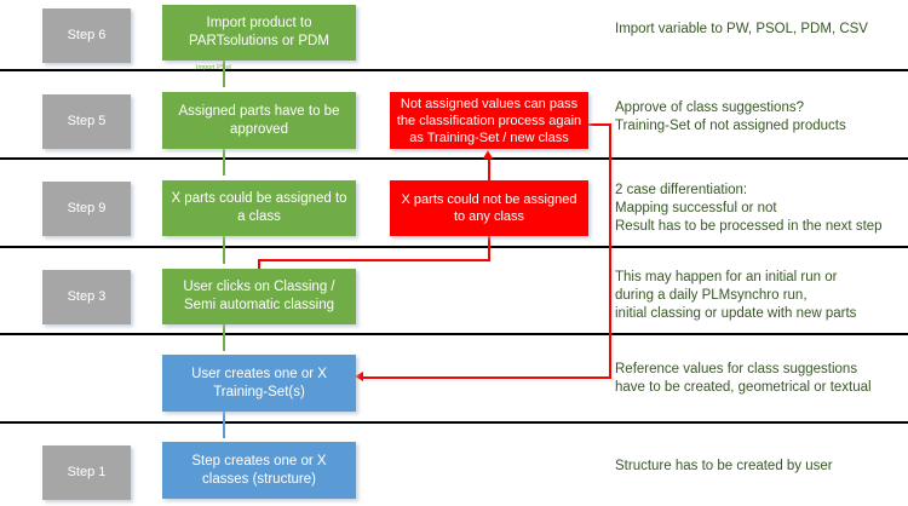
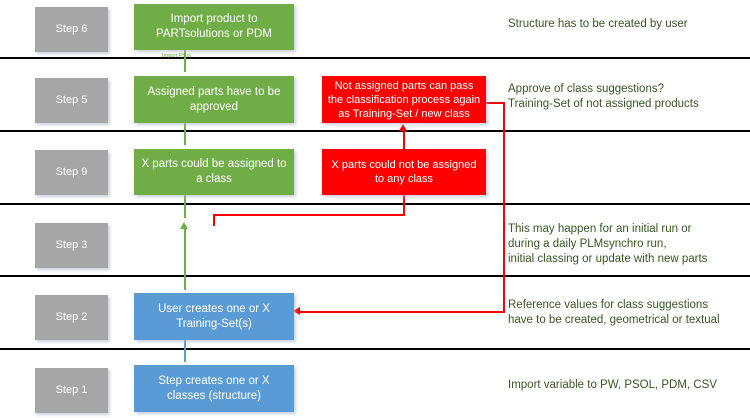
  Step 6
  Import product to PARTsolutions or PDM
- Import variable to PW, PSOL, PDM, CSV
+ Structure has to be created by user
  Step 5
  Assigned parts have to be approved
- Not assigned values can pass the classification process again as Training-Set / new class
+ Not assigned parts can pass the classification process again as Training-Set / new class
  Approve of class suggestions?
  Training-Set of not assigned products
  Step 9
  X parts could be assigned to a class
  X parts could not be assigned to any class
- 2 case differentiation:
- Mapping successful or not
- Result has to be processed in the next step
  Step 3
- User clicks on Classing / Semi automatic classing
  This may happen for an initial run or
  during a daily PLMsynchro run,
  initial classing or update with new parts
+ Step 2
  User creates one or X Training-Set(s)
  Reference values for class suggestions
  have to be created, geometrical or textual
  Step 1
  Step creates one or X classes (structure)
- Structure has to be created by user
+ Import variable to PW, PSOL, PDM, CSV
